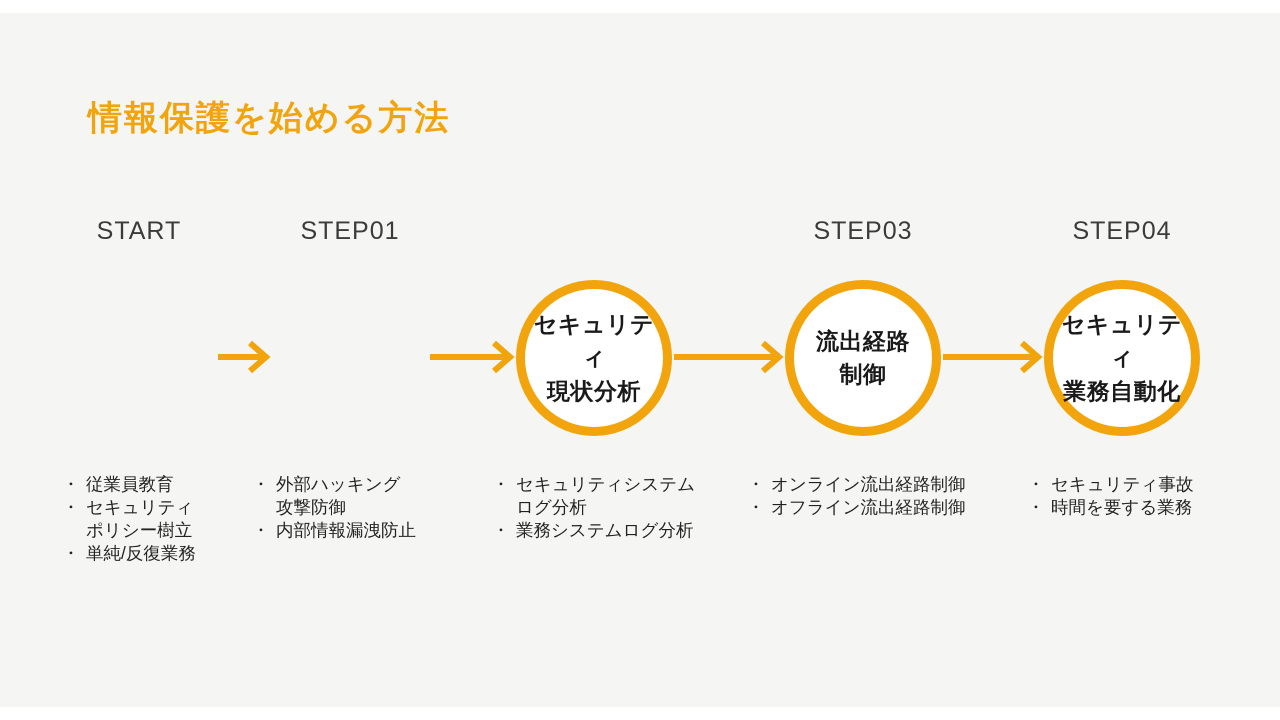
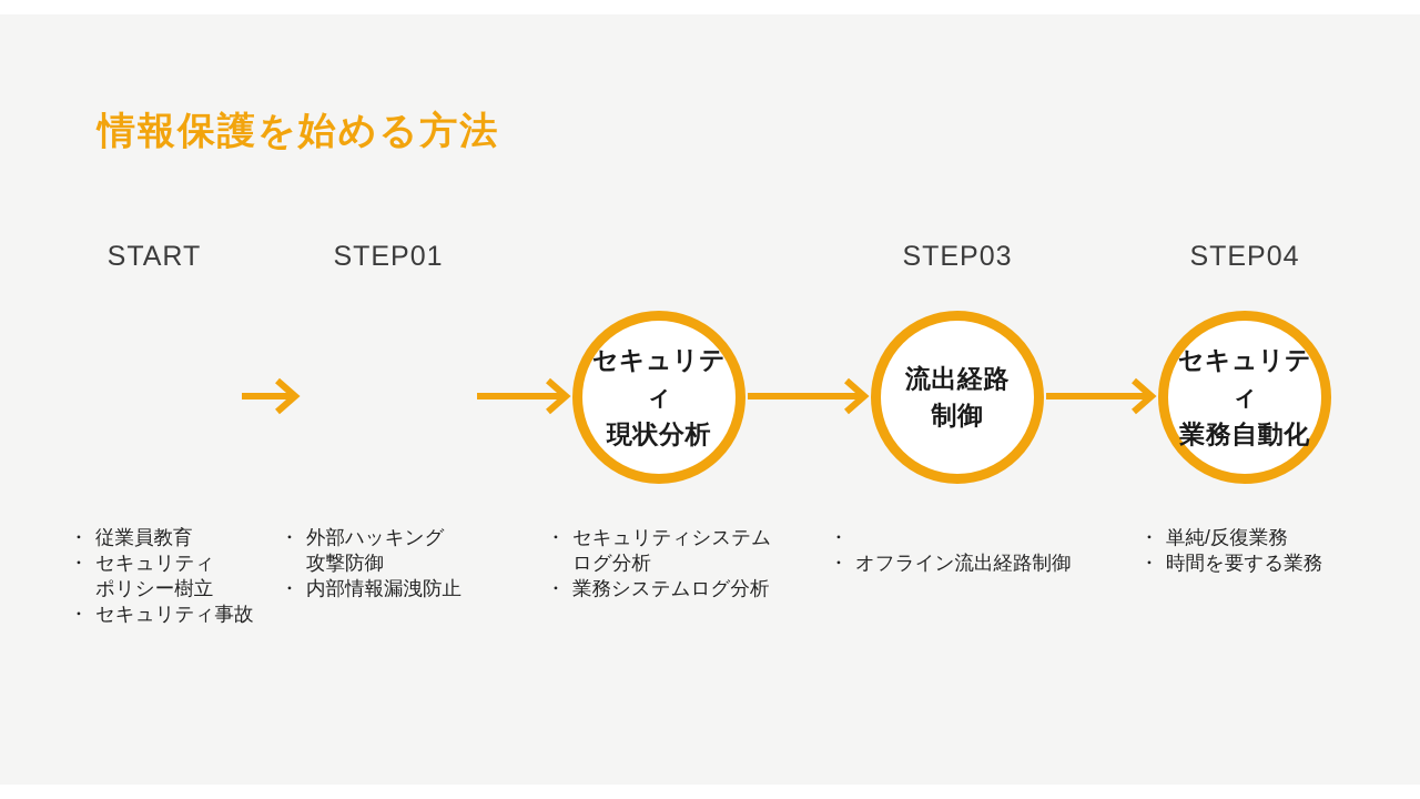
  情報保護を始める方法
  START
  STEP01
  STEP03
  STEP04
  セキュリティ
  現状分析
  流出経路
  制御
  セキュリティ
  業務自動化
  ・
  従業員教育
  ・
  セキュリティ
  ポリシー樹立
  ・
- 単純/反復業務
+ セキュリティ事故
  ・
  外部ハッキング
  攻撃防御
  ・
  内部情報漏洩防止
  ・
  セキュリティシステム
  ログ分析
  ・
  業務システムログ分析
  ・
- オンライン流出経路制御
  ・
  オフライン流出経路制御
  ・
- セキュリティ事故
+ 単純/反復業務
  ・
  時間を要する業務
